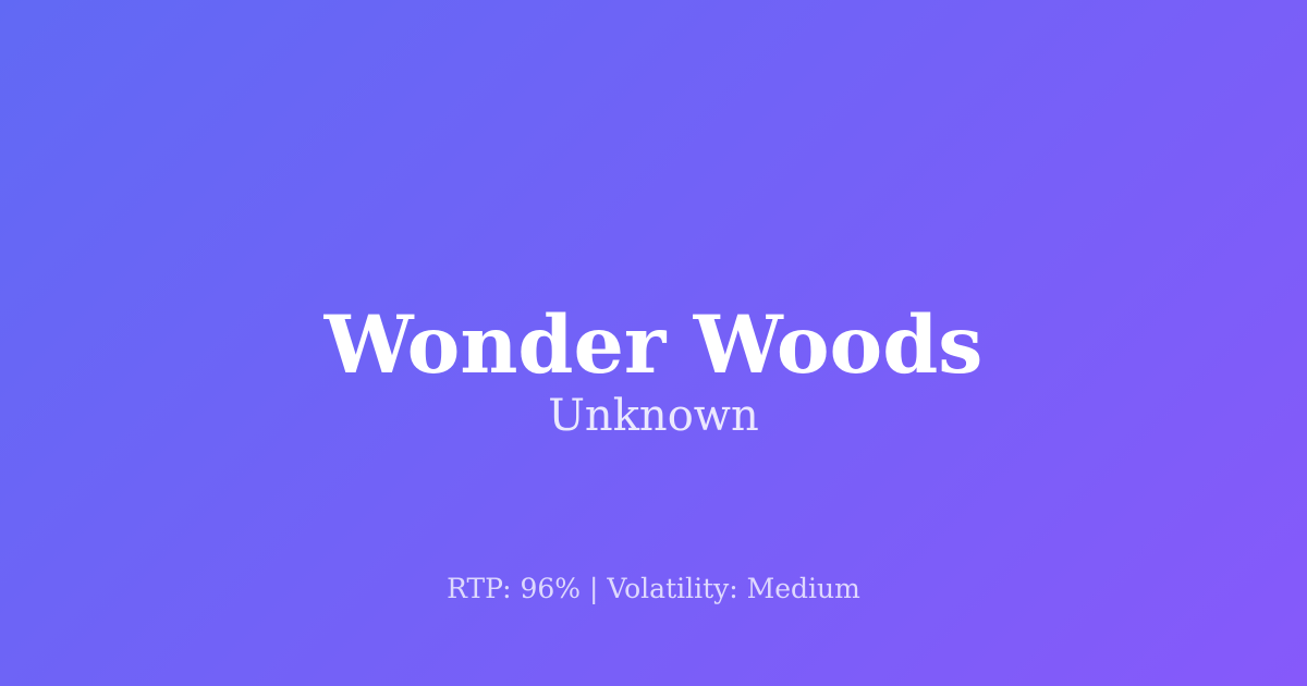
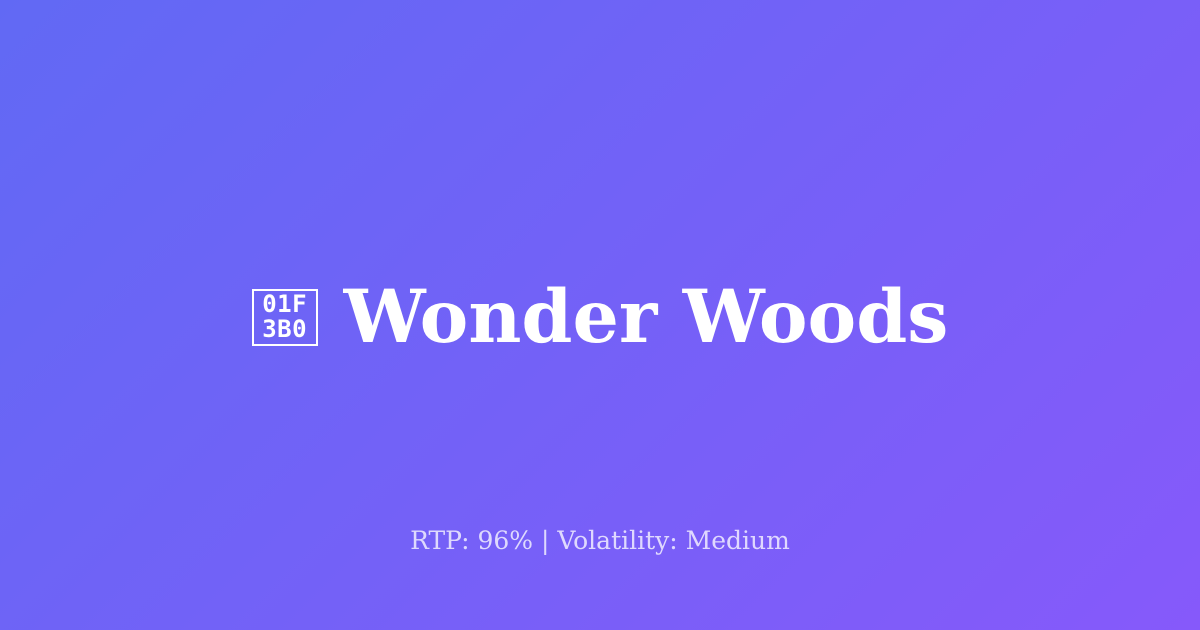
+ 01F
+ 3B0
  Wonder Woods
- Unknown
  RTP: 96% | Volatility: Medium
